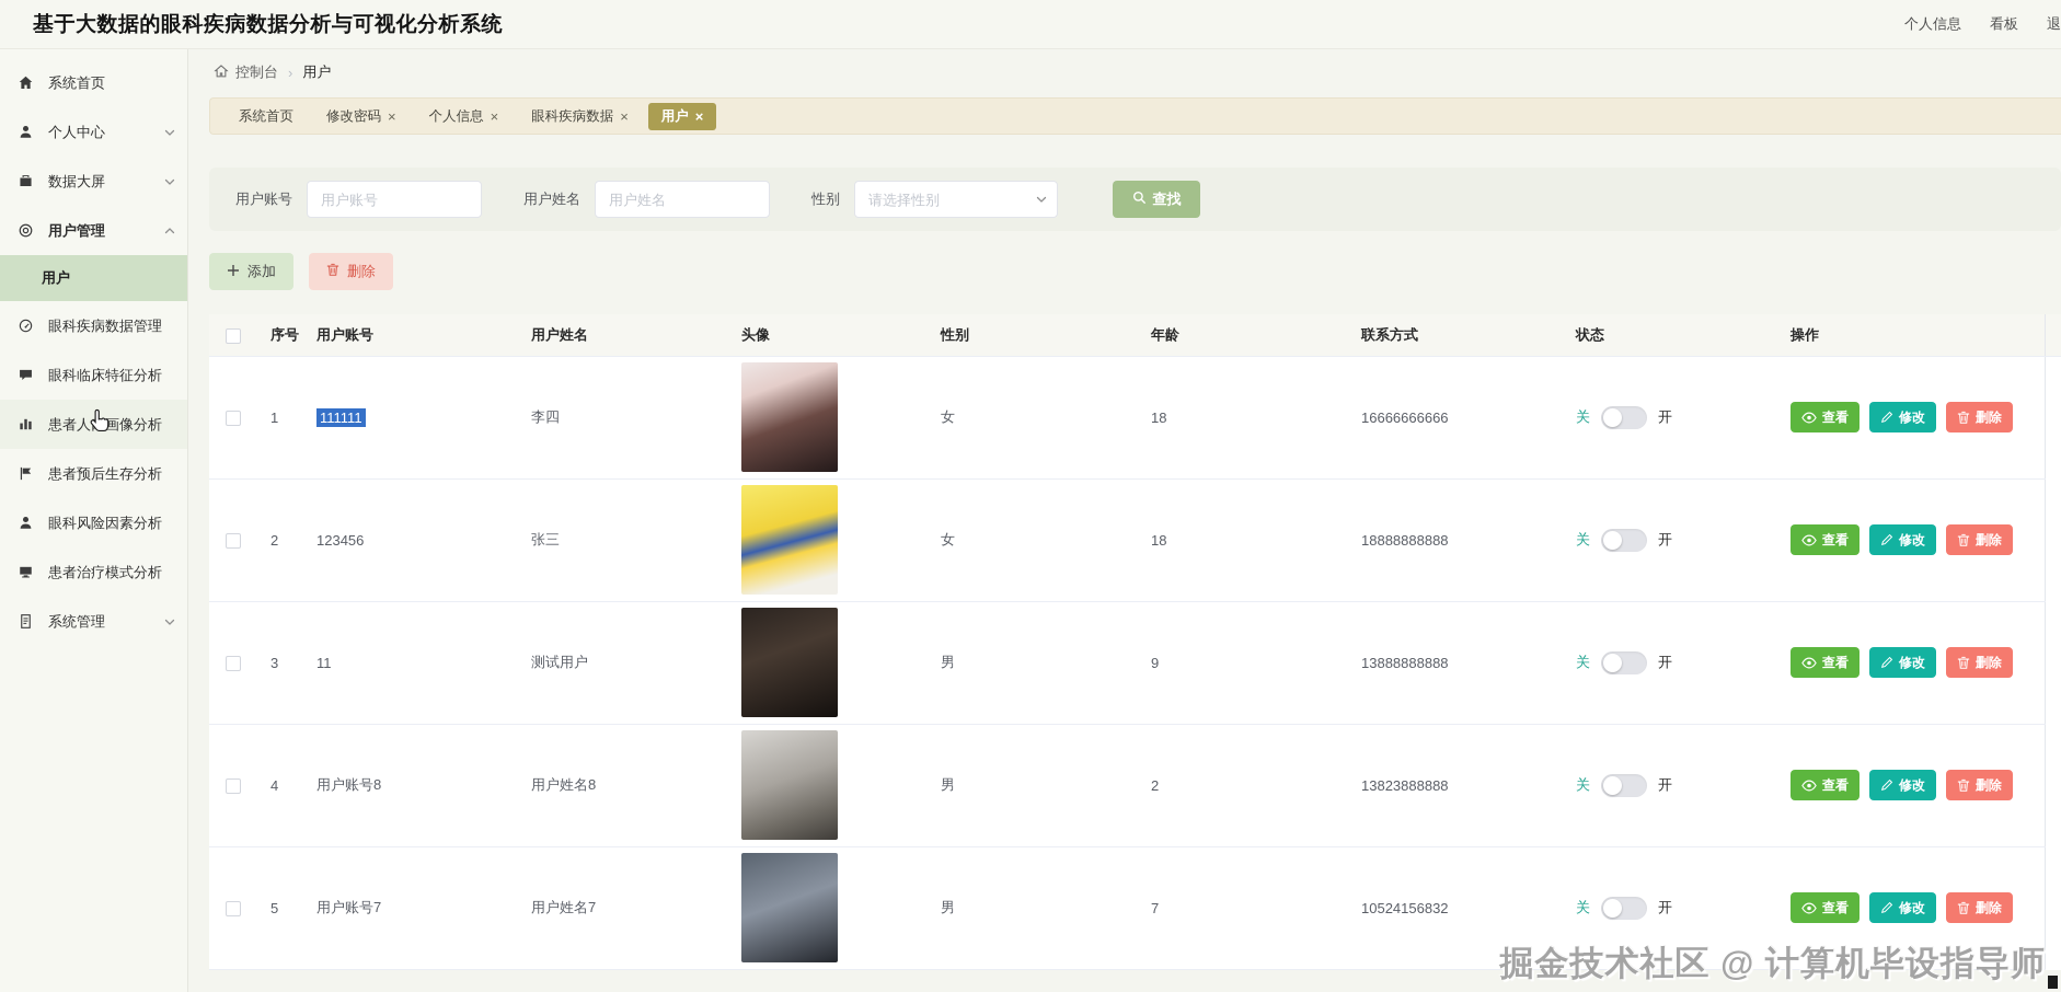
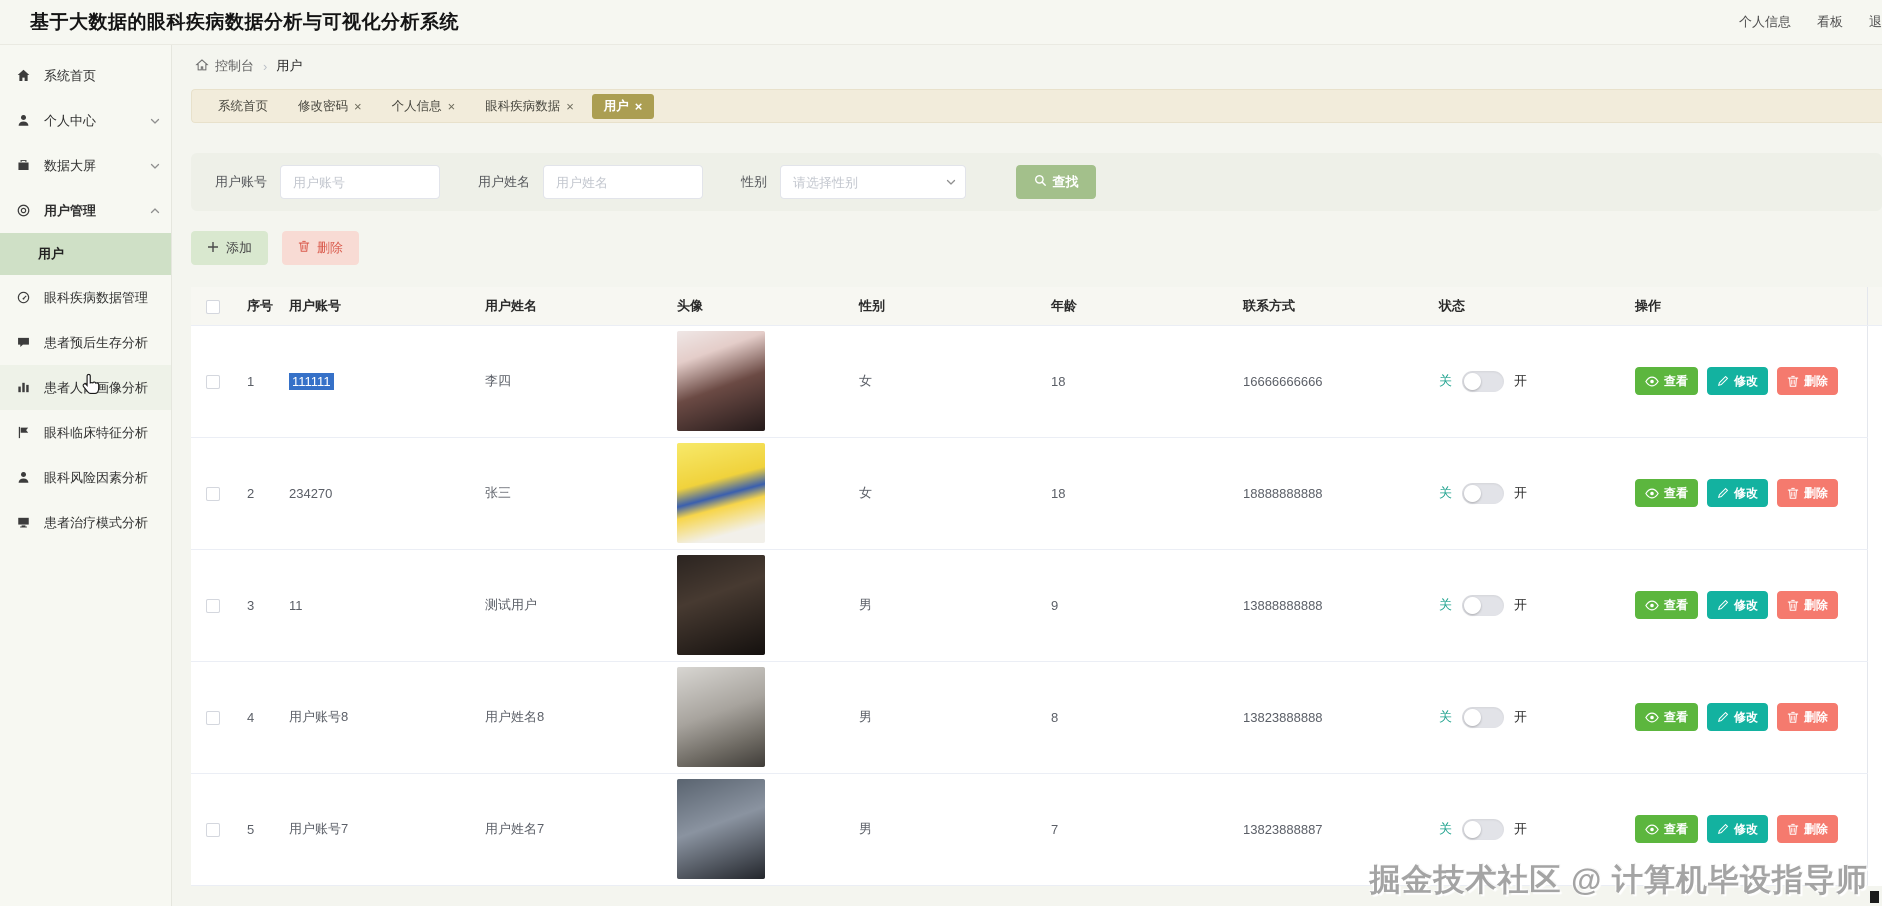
  基于大数据的眼科疾病数据分析与可视化分析系统
  个人信息
  看板
  退
  系统首页
  个人中心
  数据大屏
  用户管理
  用户
  眼科疾病数据管理
- 眼科临床特征分析
+ 患者预后生存分析
  患者人画像分析
- 患者预后生存分析
+ 眼科临床特征分析
  眼科风险因素分析
  患者治疗模式分析
- 系统管理
  控制台
  ›
  用户
  系统首页
  修改密码
  ×
  个人信息
  ×
  眼科疾病数据
  ×
  用户
  ×
  用户账号
  用户账号
  用户姓名
  用户姓名
  性别
  请选择性别
  查找
  添加
  删除
  	序号	用户账号	用户姓名	头像	性别	年龄	联系方式	状态	操作
  	1	111111	李四		女	18	16666666666	关 开	查看 修改 删除
- 	2	123456	张三		女	18	18888888888	关 开	查看 修改 删除
+ 	2	234270	张三		女	18	18888888888	关 开	查看 修改 删除
  	3	11	测试用户		男	9	13888888888	关 开	查看 修改 删除
- 	4	用户账号8	用户姓名8		男	2	13823888888	关 开	查看 修改 删除
+ 	4	用户账号8	用户姓名8		男	8	13823888888	关 开	查看 修改 删除
- 	5	用户账号7	用户姓名7		男	7	10524156832	关 开	查看 修改 删除
+ 	5	用户账号7	用户姓名7		男	7	13823888887	关 开	查看 修改 删除
  掘金技术社区 @ 计算机毕设指导师
